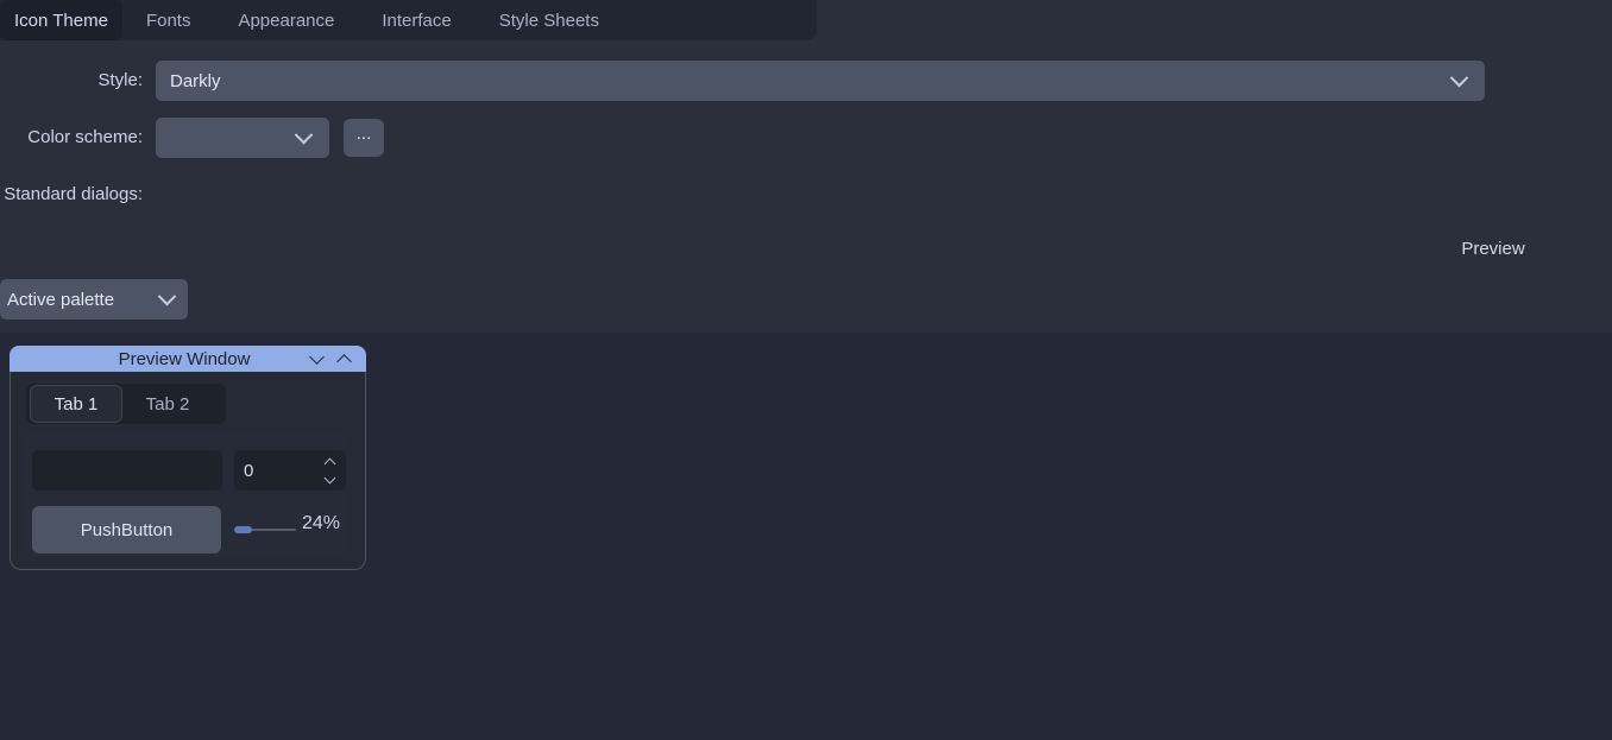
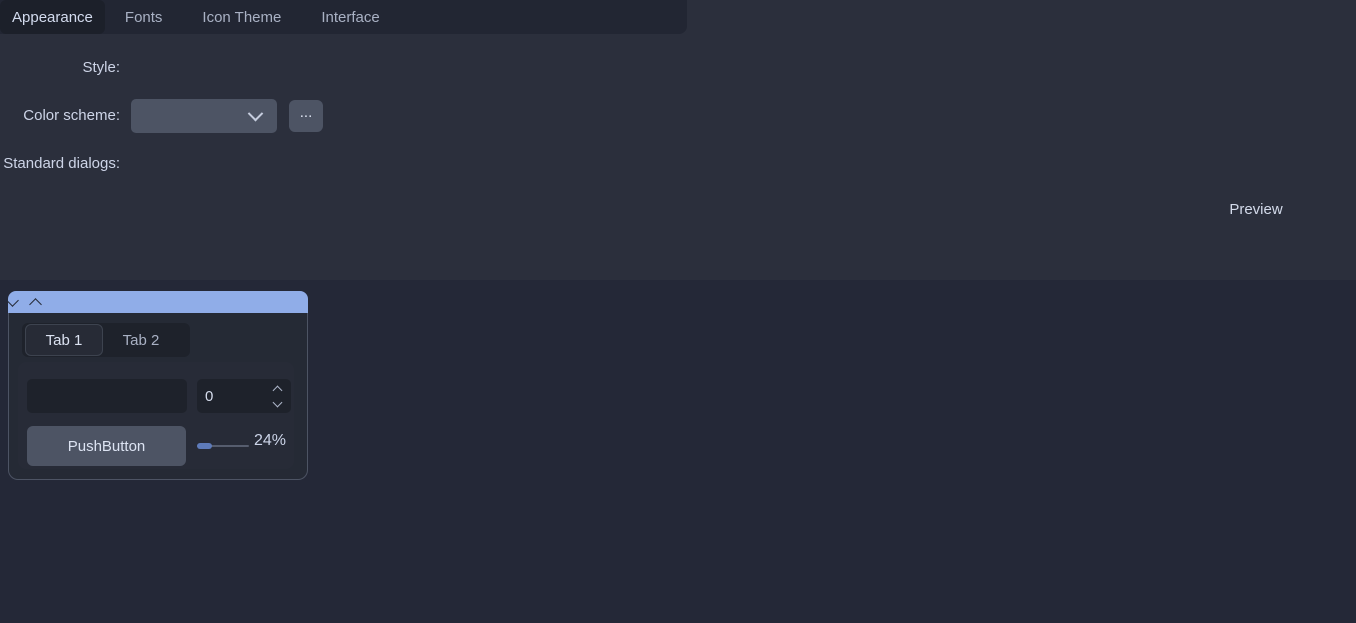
- Icon Theme
+ Appearance
  Fonts
- Appearance
+ Icon Theme
  Interface
- Style Sheets
  Style:
- Darkly
  Color scheme:
  ...
  Standard dialogs:
  Preview
- Active palette
- Preview Window
  Tab 1
  Tab 2
  0
  PushButton
  24%
